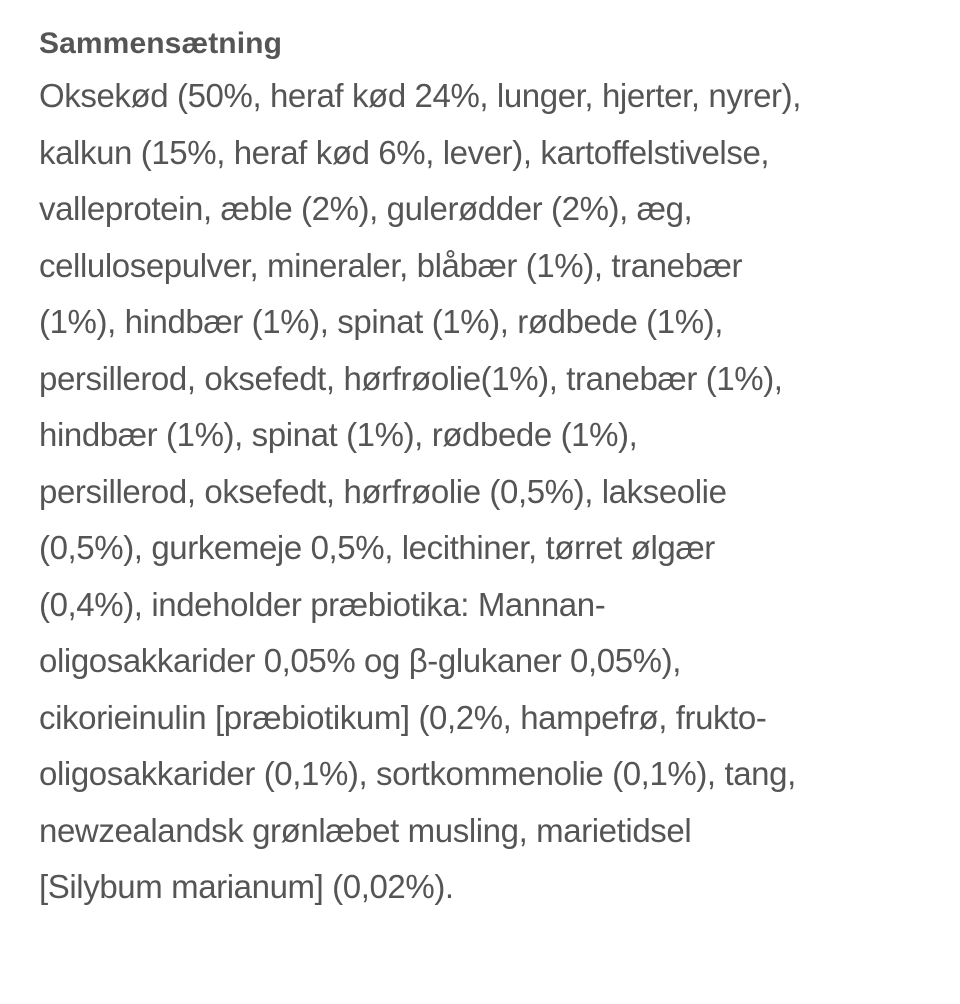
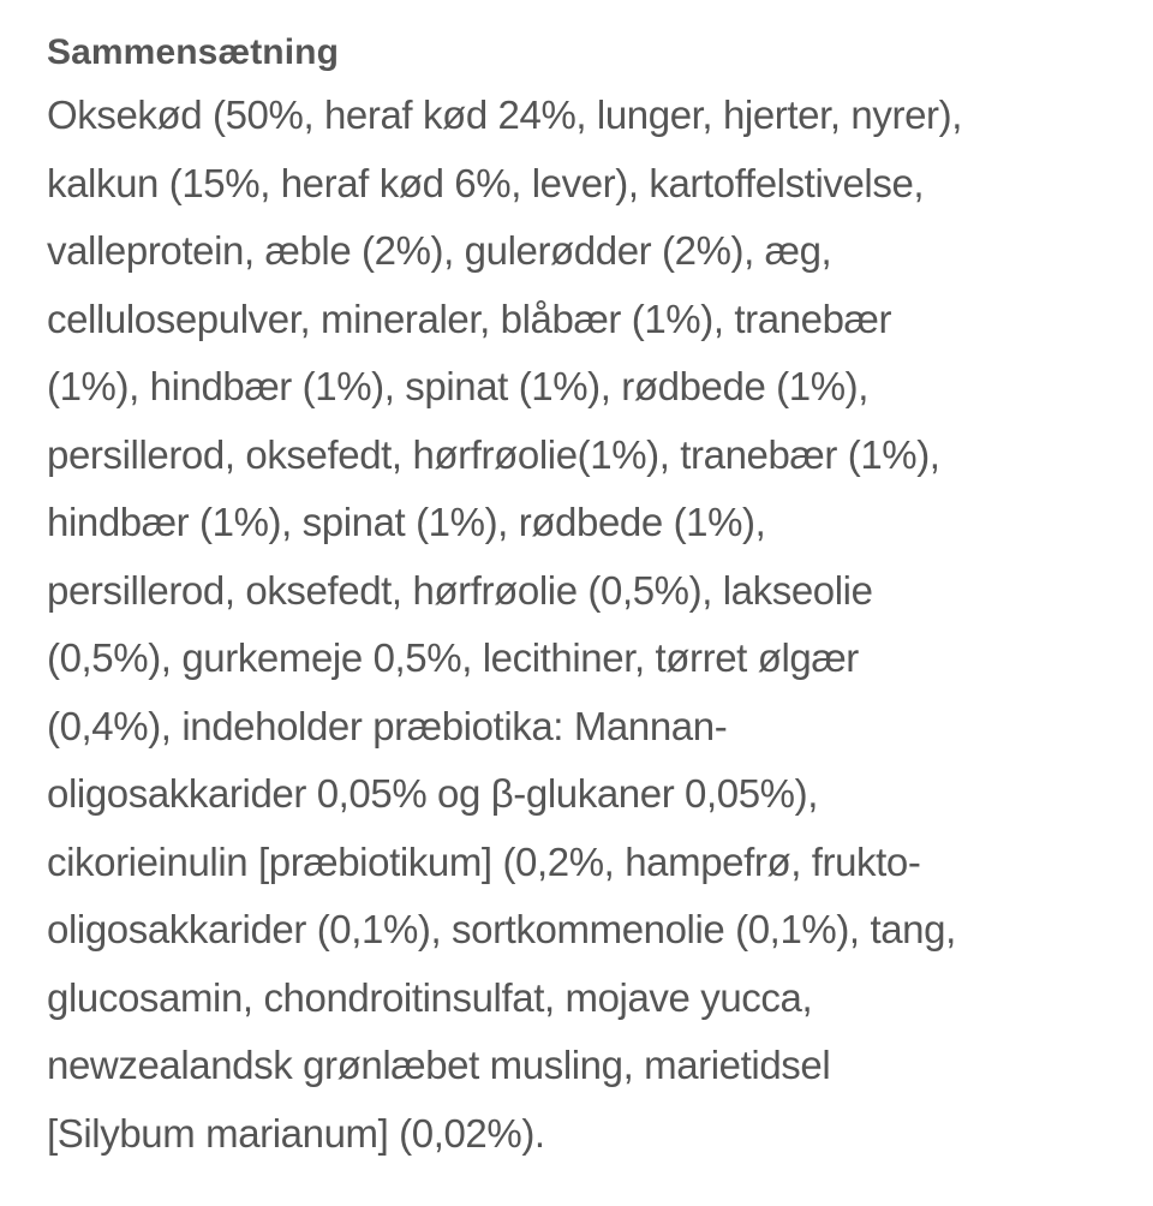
  Sammensætning
  Oksekød (50%, heraf kød 24%, lunger, hjerter, nyrer),
  kalkun (15%, heraf kød 6%, lever), kartoffelstivelse,
  valleprotein, æble (2%), gulerødder (2%), æg,
  cellulosepulver, mineraler, blåbær (1%), tranebær
  (1%), hindbær (1%), spinat (1%), rødbede (1%),
  persillerod, oksefedt, hørfrøolie(1%), tranebær (1%),
  hindbær (1%), spinat (1%), rødbede (1%),
  persillerod, oksefedt, hørfrøolie (0,5%), lakseolie
  (0,5%), gurkemeje 0,5%, lecithiner, tørret ølgær
  (0,4%), indeholder præbiotika: Mannan-
  oligosakkarider 0,05% og β-glukaner 0,05%),
  cikorieinulin [præbiotikum] (0,2%, hampefrø, frukto-
  oligosakkarider (0,1%), sortkommenolie (0,1%), tang,
+ glucosamin, chondroitinsulfat, mojave yucca,
  newzealandsk grønlæbet musling, marietidsel
  [Silybum marianum] (0,02%).
